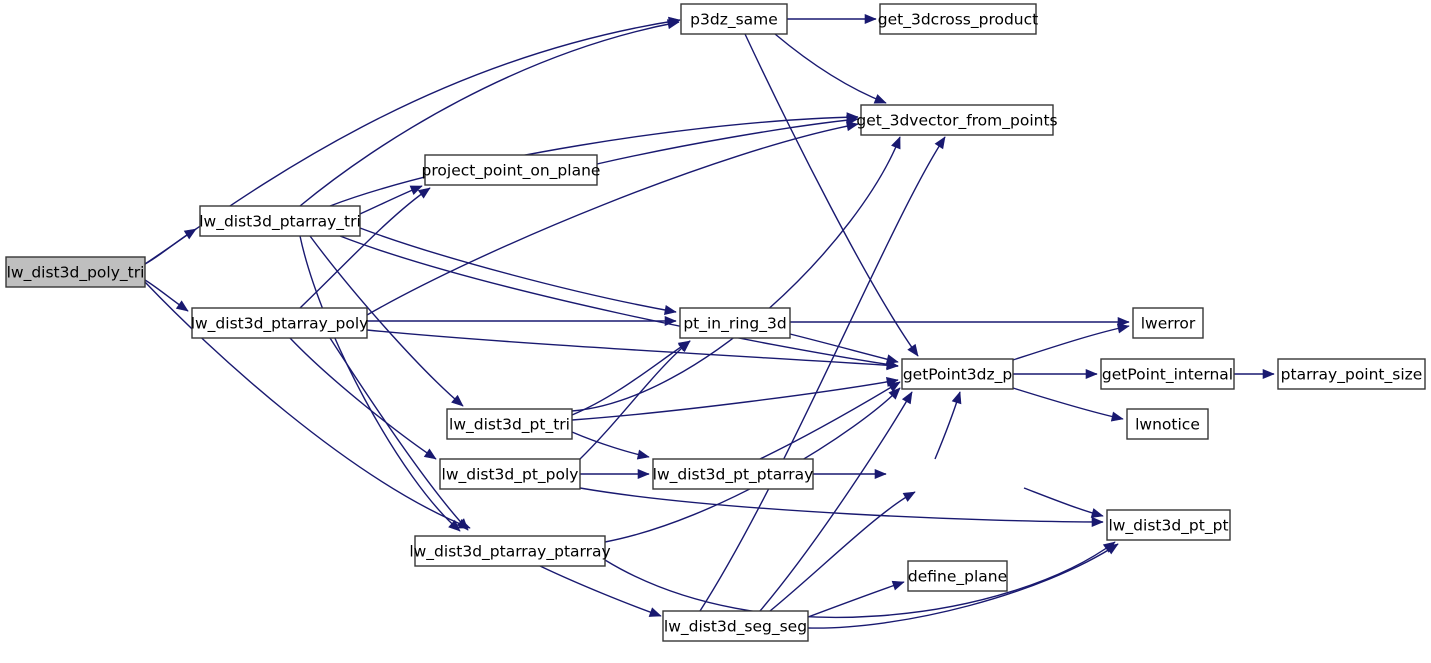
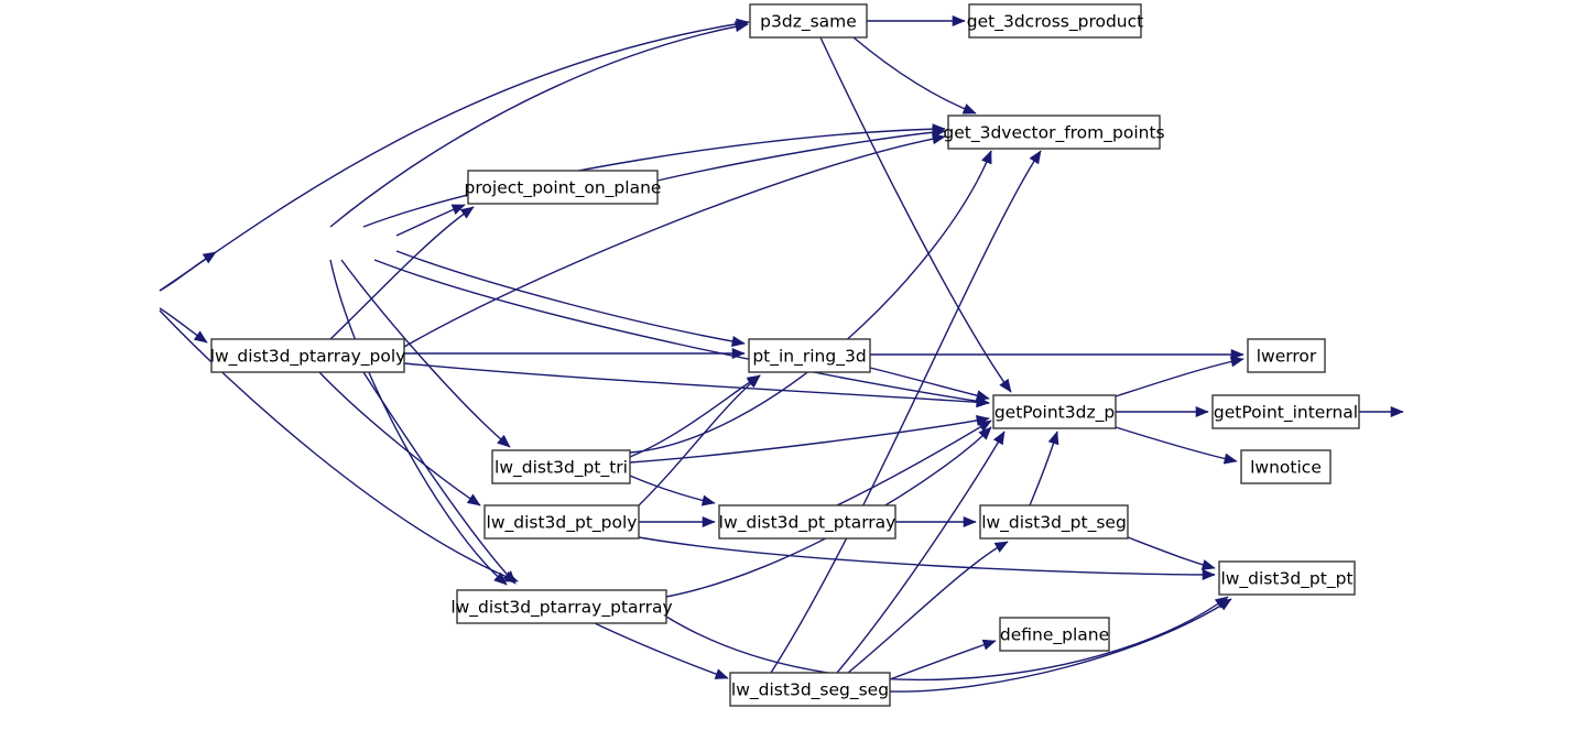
- lw_dist3d_poly_tri
- lw_dist3d_ptarray_tri
  lw_dist3d_ptarray_poly
  p3dz_same
  get_3dcross_product
  get_3dvector_from_points
  project_point_on_plane
  pt_in_ring_3d
  lwerror
  getPoint3dz_p
  getPoint_internal
- ptarray_point_size
  lwnotice
  lw_dist3d_pt_tri
  lw_dist3d_pt_poly
  lw_dist3d_pt_ptarray
+ lw_dist3d_pt_seg
  lw_dist3d_pt_pt
  lw_dist3d_ptarray_ptarray
  define_plane
  lw_dist3d_seg_seg
